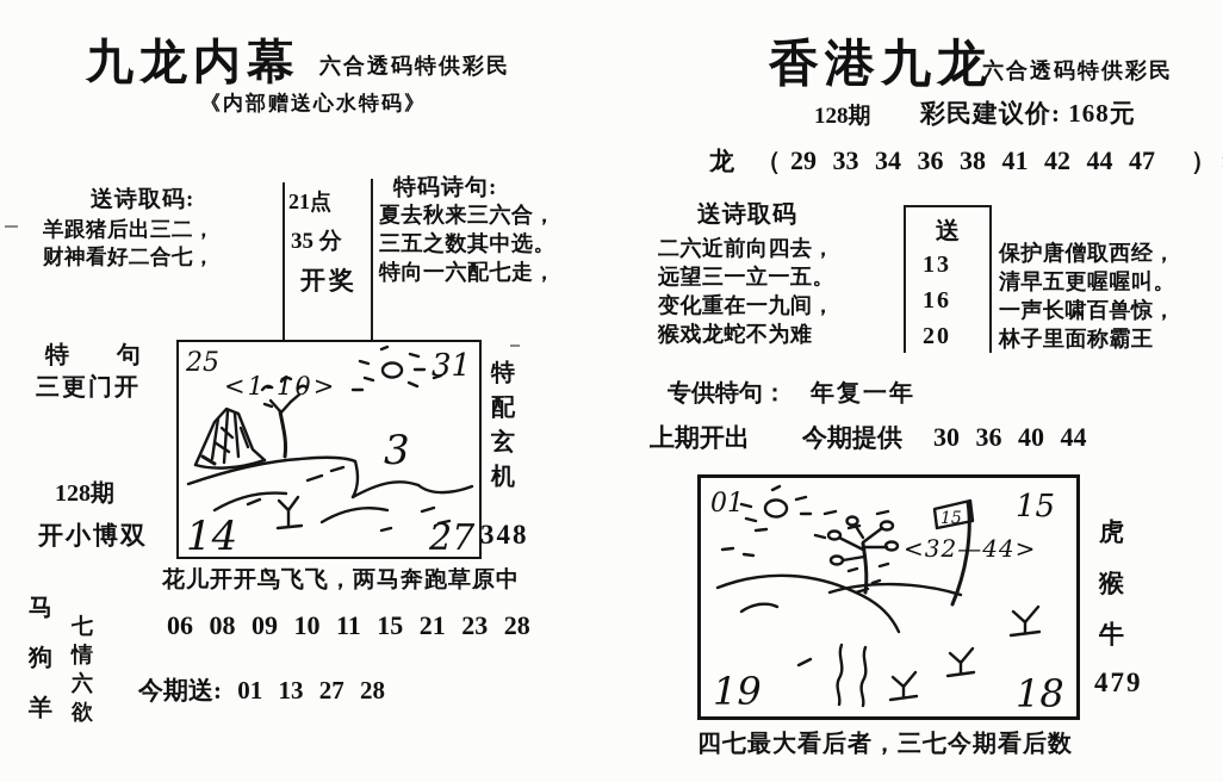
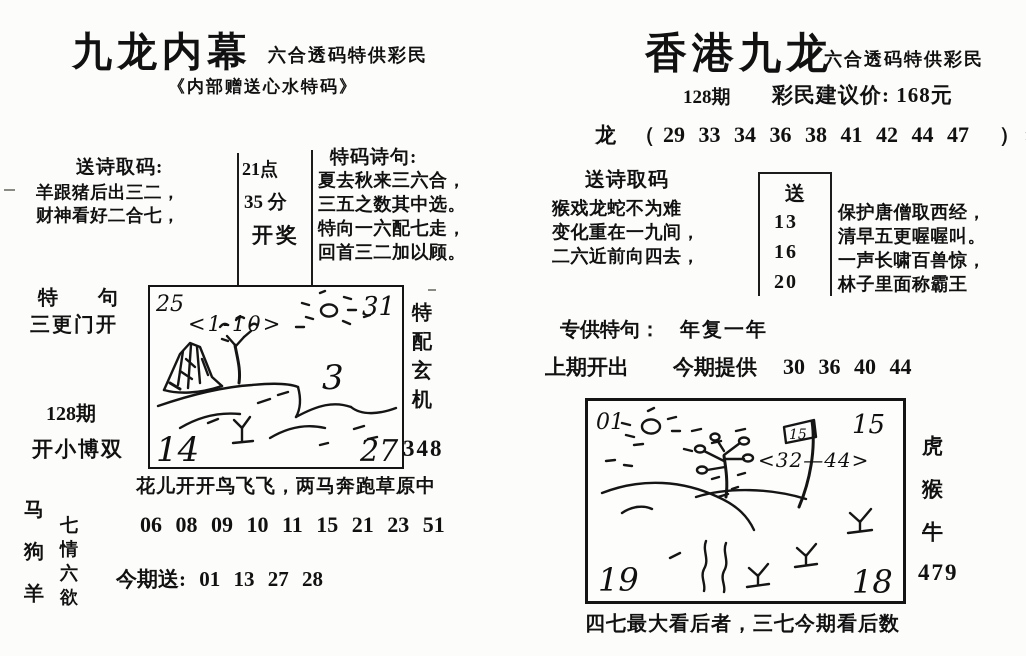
  九龙内幕
  六合透码特供彩民
  《内部赠送心水特码》
  送诗取码:
  羊跟猪后出三二，
  财神看好二合七，
  21点
  35 分
  开奖
  特码诗句:
  夏去秋来三六合，
  三五之数其中选。
  特向一六配七走，
+ 回首三二加以顾。
  特 句
  三更门开
  128期
  开小博双
  25
  31
  14
  27
  <1-10>
  3
  特
  配
  玄
  机
  348
  花儿开开鸟飞飞，两马奔跑草原中
- 06 08 09 10 11 15 21 23 28
+ 06 08 09 10 11 15 21 23 51
  马
  狗
  羊
  七
  情
  六
  欲
  今期送: 01 13 27 28
  香港九龙
  六合透码特供彩民
  128期
  彩民建议价: 168元
  龙 （ 29 33 34 36 38 41 42 44 47 ）
  送诗取码
- 二六近前向四去，
+ 猴戏龙蛇不为难
- 远望三一立一五。
  变化重在一九间，
- 猴戏龙蛇不为难
+ 二六近前向四去，
  送
  13
  16
  20
  保护唐僧取西经，
  清早五更喔喔叫。
  一声长啸百兽惊，
  林子里面称霸王
  专供特句： 年复一年
  上期开出 今期提供 30 36 40 44
  01
  15
  19
  18
  15
  <32—44>
  虎
  猴
  牛
  479
  四七最大看后者，三七今期看后数
